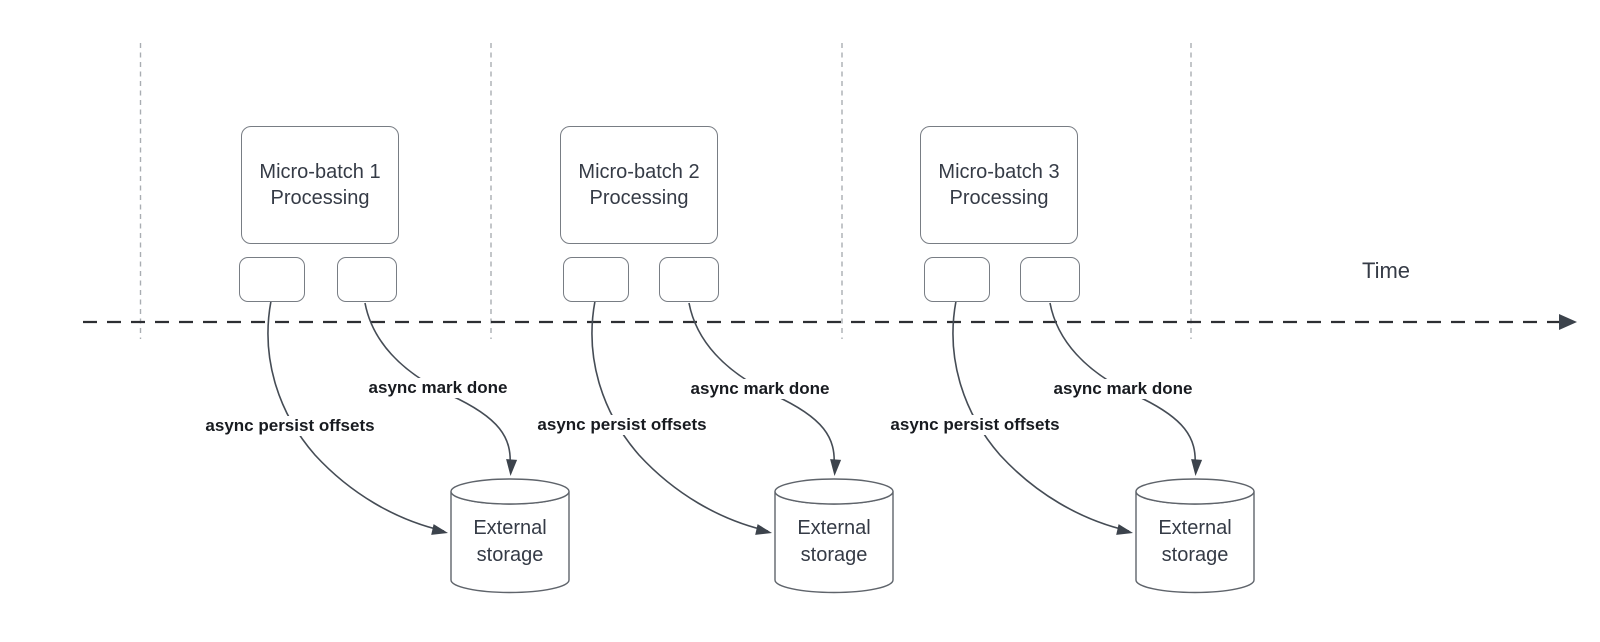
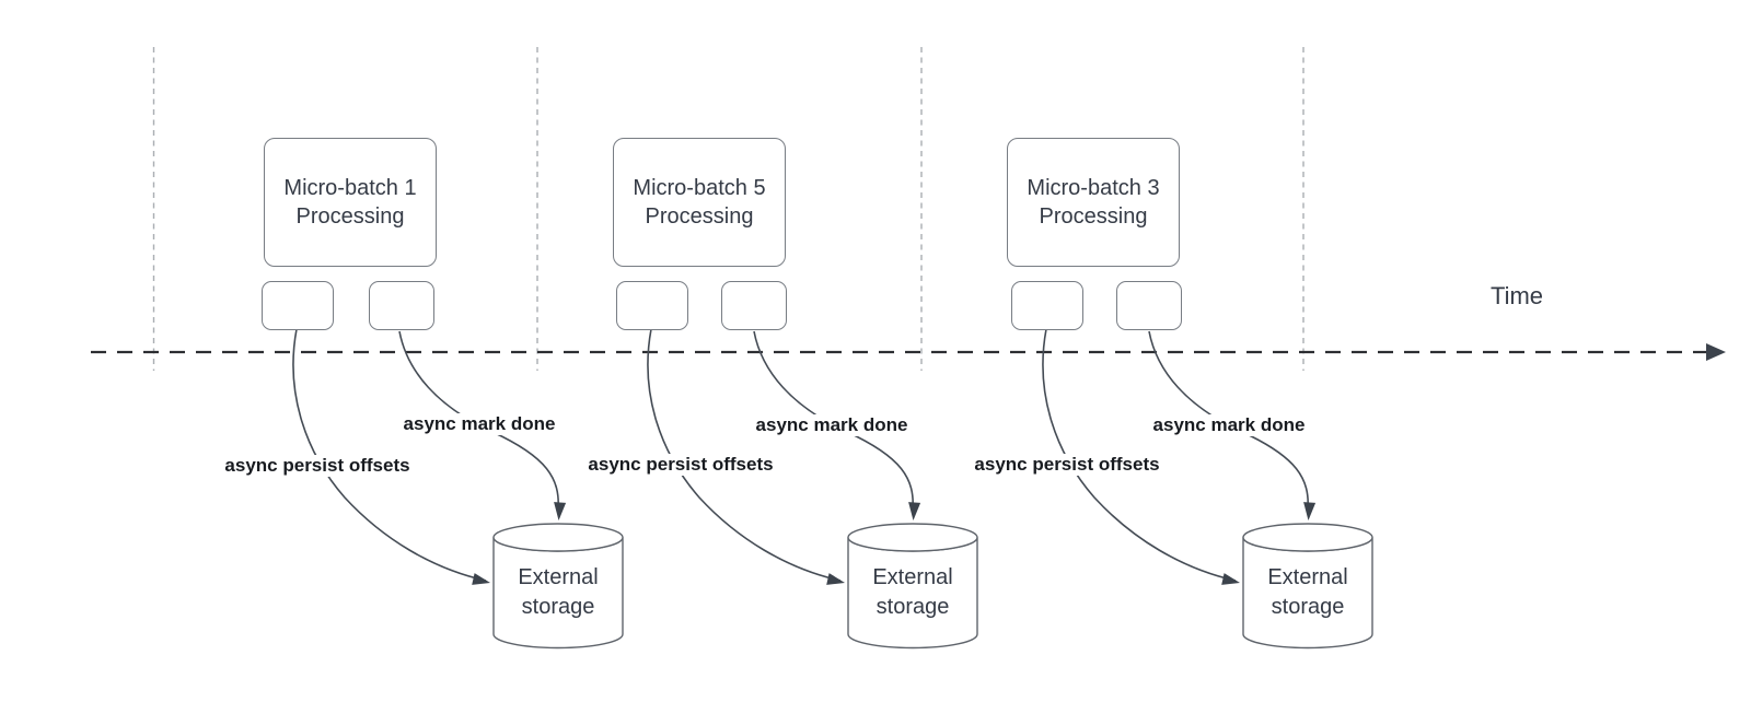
  Micro-batch 1
  Processing
  async persist offsets
  async mark done
  External
  storage
- Micro-batch 2
+ Micro-batch 5
  Processing
  async persist offsets
  async mark done
  External
  storage
  Micro-batch 3
  Processing
  async persist offsets
  async mark done
  External
  storage
  Time
